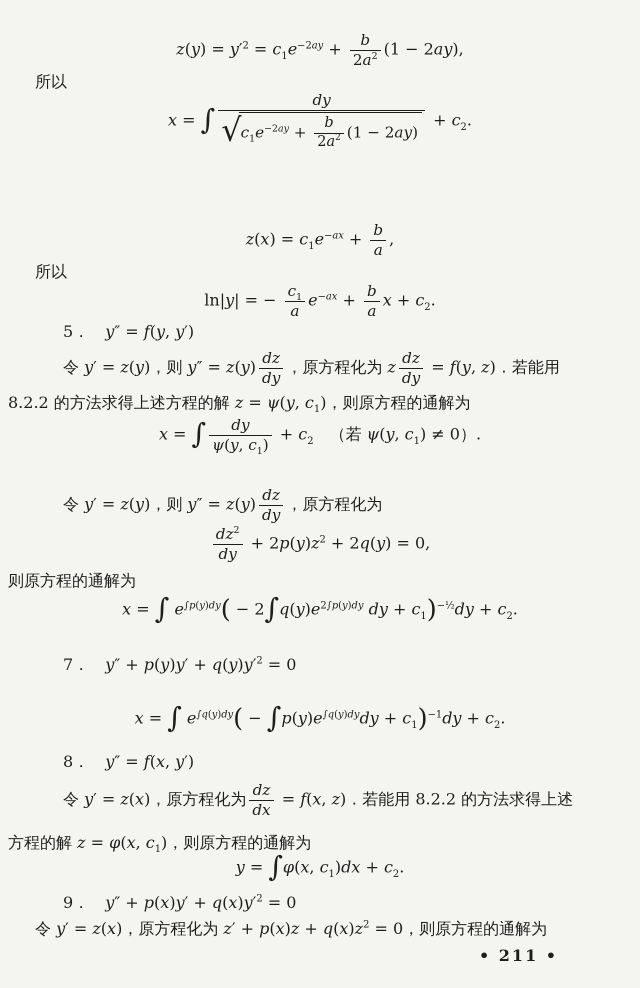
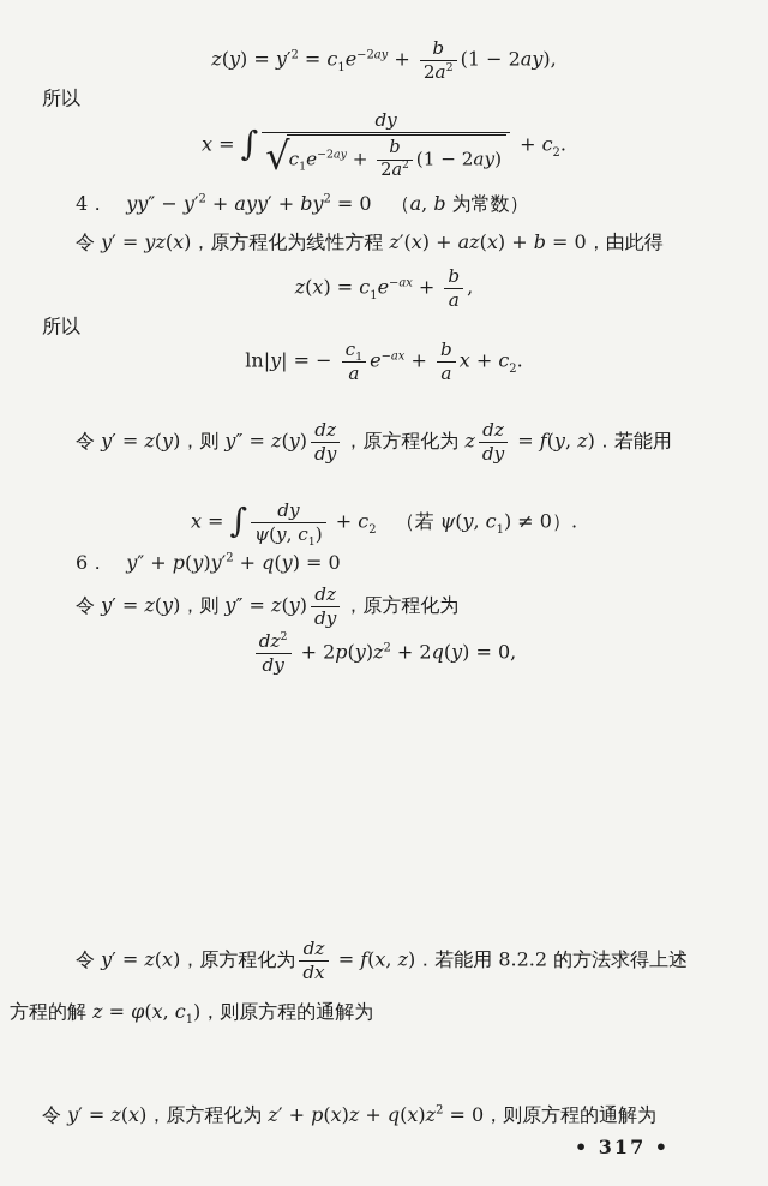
  z(y) = y′2 = c1e−2ay +
  b
  2a2
  (1 − 2ay),
  所以
  x = ∫
  dy
  √c1e−2ay +
  b
  2a2
  (1 − 2ay)
  + c2.
+ 4． yy″ − y′2 + ayy′ + by2 = 0 （a, b 为常数）
+ 令 y′ = yz(x)，原方程化为线性方程 z′(x) + az(x) + b = 0，由此得
  z(x) = c1e−ax +
  b
  a
  ,
  所以
  ln|y| = −
  c1
  a
  e−ax +
  b
  a
  x + c2.
- 5． y″ = f(y, y′)
  令 y′ = z(y)，则 y″ = z(y)
  dz
  dy
  ，原方程化为 z
  dz
  dy
  = f(y, z)．若能用
- 8.2.2 的方法求得上述方程的解 z = ψ(y, c1)，则原方程的通解为
  x = ∫
  dy
  ψ(y, c1)
  + c2 （若 ψ(y, c1) ≠ 0）.
+ 6． y″ + p(y)y′2 + q(y) = 0
  令 y′ = z(y)，则 y″ = z(y)
  dz
  dy
  ，原方程化为
  dz2
  dy
  + 2p(y)z2 + 2q(y) = 0,
- 则原方程的通解为
- x = ∫ e∫p(y)dy( − 2∫q(y)e2∫p(y)dy dy + c1)−½dy + c2.
- 7． y″ + p(y)y′ + q(y)y′2 = 0
- x = ∫ e∫q(y)dy( − ∫p(y)e∫q(y)dydy + c1)−1dy + c2.
- 8． y″ = f(x, y′)
  令 y′ = z(x)，原方程化为
  dz
  dx
  = f(x, z)．若能用 8.2.2 的方法求得上述
  方程的解 z = φ(x, c1)，则原方程的通解为
- y = ∫φ(x, c1)dx + c2.
- 9． y″ + p(x)y′ + q(x)y′2 = 0
  令 y′ = z(x)，原方程化为 z′ + p(x)z + q(x)z2 = 0，则原方程的通解为
- • 211 •
+ • 317 •
